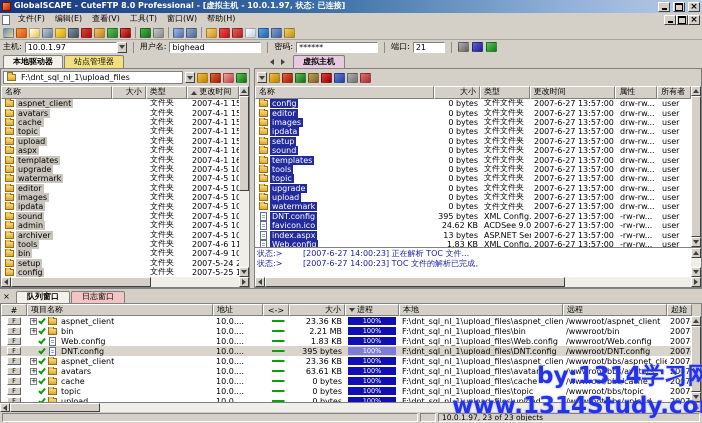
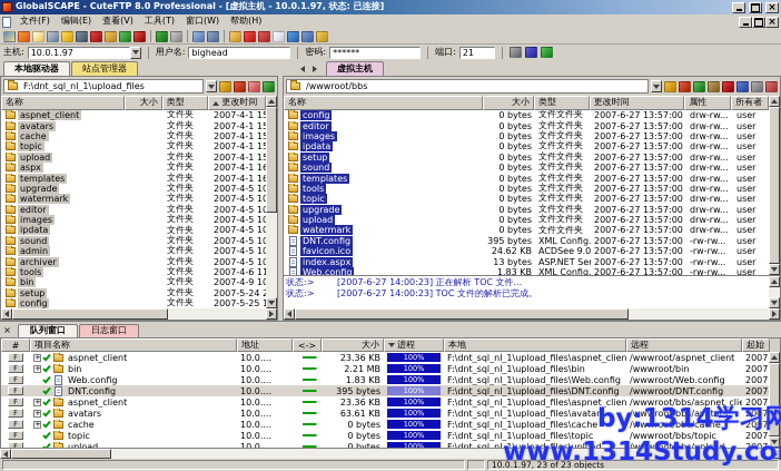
  GlobalSCAPE - CuteFTP 8.0 Professional - [虚拟主机 - 10.0.1.97, 状态: 已连接]
  文件(F)
  编辑(E)
  查看(V)
  工具(T)
  窗口(W)
  帮助(H)
  主机:
  10.0.1.97
  用户名:
  bighead
  密码:
  ******
  端口:
  21
  本地驱动器
  站点管理器
  虚拟主机
  F:\dnt_sql_nl_1\upload_files
  名称
  大小
  类型
  更改时间
  aspnet_client
  文件夹
  2007-4-1 1
  avatars
  文件夹
  2007-4-1 1
  cache
  文件夹
  2007-4-1 1
  topic
  文件夹
  2007-4-1 1
  upload
  文件夹
  2007-4-1 1
  aspx
  文件夹
  2007-4-1 1
  templates
  文件夹
  2007-4-1 1
  upgrade
  文件夹
  2007-4-5 1
  watermark
  文件夹
  2007-4-5 1
  editor
  文件夹
  2007-4-5 1
  images
  文件夹
  2007-4-5 1
  ipdata
  文件夹
  2007-4-5 1
  sound
  文件夹
  2007-4-5 1
  admin
  文件夹
  2007-4-5 1
  archiver
  文件夹
  2007-4-5 1
  tools
  文件夹
  2007-4-6 1
  bin
  文件夹
  2007-4-9 1
  setup
  文件夹
  2007-5-24
  config
  文件夹
  2007-5-25
+ /wwwroot/bbs
  名称
  大小
  类型
  更改时间
  属性
  所有者
  config
  0 bytes
  文件文件夹
  2007-6-27 13:57:00
  drw-rw...
  user
  editor
  0 bytes
  文件文件夹
  2007-6-27 13:57:00
  drw-rw...
  user
  images
  0 bytes
  文件文件夹
  2007-6-27 13:57:00
  drw-rw...
  user
  ipdata
  0 bytes
  文件文件夹
  2007-6-27 13:57:00
  drw-rw...
  user
  setup
  0 bytes
  文件文件夹
  2007-6-27 13:57:00
  drw-rw...
  user
  sound
  0 bytes
  文件文件夹
  2007-6-27 13:57:00
  drw-rw...
  user
  templates
  0 bytes
  文件文件夹
  2007-6-27 13:57:00
  drw-rw...
  user
  tools
  0 bytes
  文件文件夹
  2007-6-27 13:57:00
  drw-rw...
  user
  topic
  0 bytes
  文件文件夹
  2007-6-27 13:57:00
  drw-rw...
  user
  upgrade
  0 bytes
  文件文件夹
  2007-6-27 13:57:00
  drw-rw...
  user
  upload
  0 bytes
  文件文件夹
  2007-6-27 13:57:00
  drw-rw...
  user
  watermark
  0 bytes
  文件文件夹
  2007-6-27 13:57:00
  drw-rw...
  user
  DNT.config
  395 bytes
  XML Config.
  2007-6-27 13:57:00
  -rw-rw...
  user
  favicon.ico
  24.62 KB
  ACDSee 9.0
  2007-6-27 13:57:00
  -rw-rw...
  user
  index.aspx
  13 bytes
  ASP.NET Ser
  2007-6-27 13:57:00
  -rw-rw...
  user
  Web.config
  1.83 KB
  XML Config.
  2007-6-27 13:57:00
  -rw-rw...
  user
  状态:>
  [2007-6-27 14:00:23] 正在解析 TOC 文件...
  状态:>
  [2007-6-27 14:00:23] TOC 文件的解析已完成。
  ×
  队列窗口
  日志窗口
  #
  项目名称
  地址
  <->
  大小
  进程
  本地
  远程
  起始
  F
  aspnet_client
  10.0....
  23.36 KB
  100%
  F:\dnt_sql_nl_1\upload_files\aspnet_clien
  /wwwroot/aspnet_client
  2007
  F
  bin
  10.0....
  2.21 MB
  100%
  F:\dnt_sql_nl_1\upload_files\bin
  /wwwroot/bin
  2007
  F
  Web.config
  10.0....
  1.83 KB
  100%
  F:\dnt_sql_nl_1\upload_files\Web.config
  /wwwroot/Web.config
  2007
  F
  DNT.config
  10.0....
  395 bytes
  100%
  F:\dnt_sql_nl_1\upload_files\DNT.config
  /wwwroot/DNT.config
  2007
  F
  aspnet_client
  10.0....
  23.36 KB
  100%
  F:\dnt_sql_nl_1\upload_files\aspnet_clien
  /wwwroot/bbs/aspnet_clie
  2007
  F
  avatars
  10.0....
  63.61 KB
  100%
  F:\dnt_sql_nl_1\upload_files\avatars
  /wwwroot/bbs/avatars
  2007
  F
  cache
  10.0....
  0 bytes
  100%
  F:\dnt_sql_nl_1\upload_files\cache
  /wwwroot/bbs/cache
  2007
  F
  topic
  10.0....
  0 bytes
  100%
  F:\dnt_sql_nl_1\upload_files\topic
  /wwwroot/bbs/topic
  2007
  F
  upload
  10.0....
  0 bytes
  100%
  F:\dnt_sql_nl_1\upload_files\upload
  /wwwroot/bbs/upload
  2007
  10.0.1.97, 23 of 23 objects
  by:1314学习网
  www.1314Study.co
